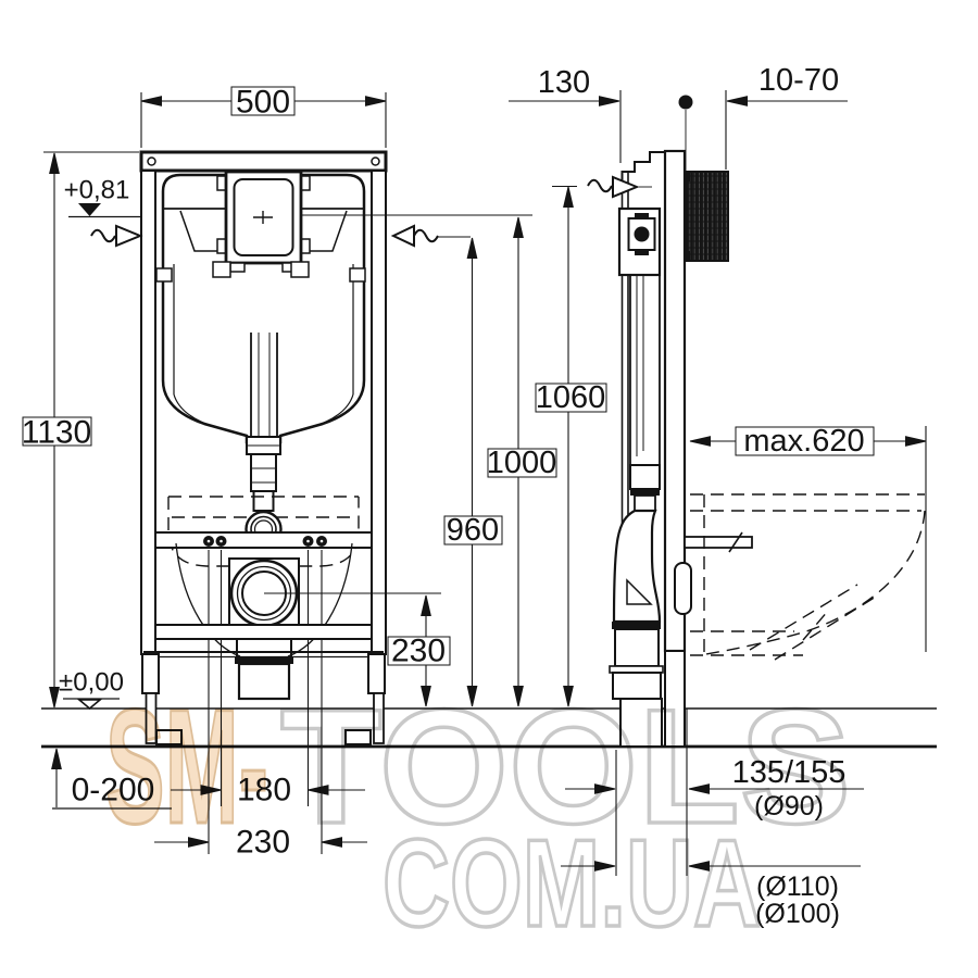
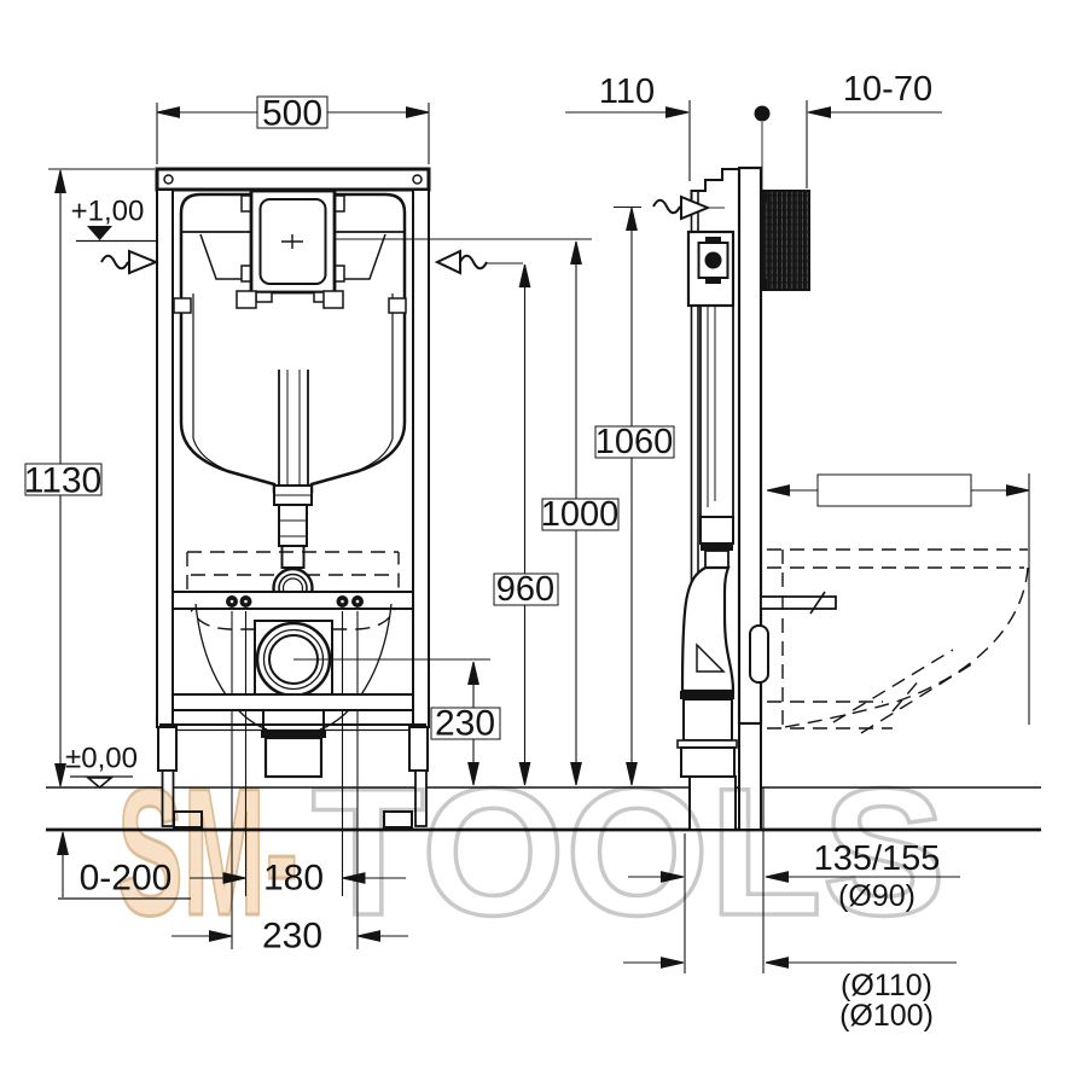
  500
  1130
- 130
+ 110
  10-70
- +0,81
+ +1,00
  ±0,00
  1060
  1000
  960
- max.620
  230
  0-200
  180
  230
  135/155
  (Ø90)
  (Ø110)
  (Ø100)
  SM-
  TOOLS
- COM.UA
